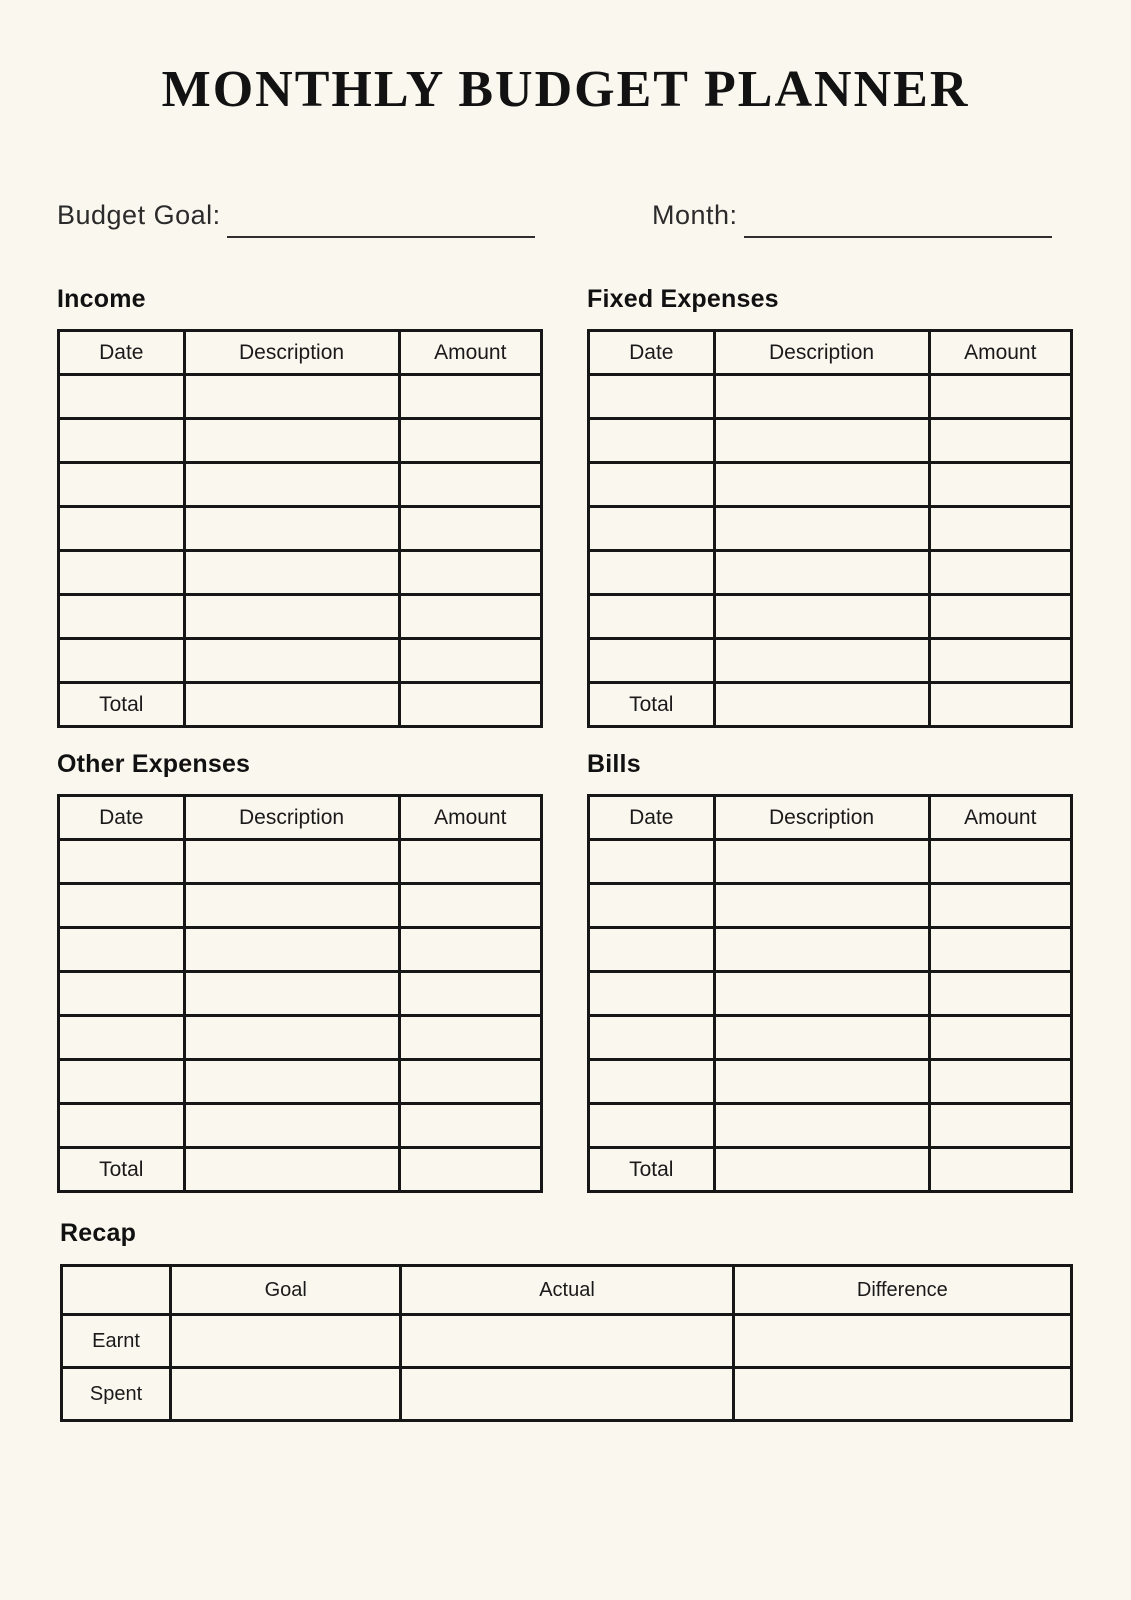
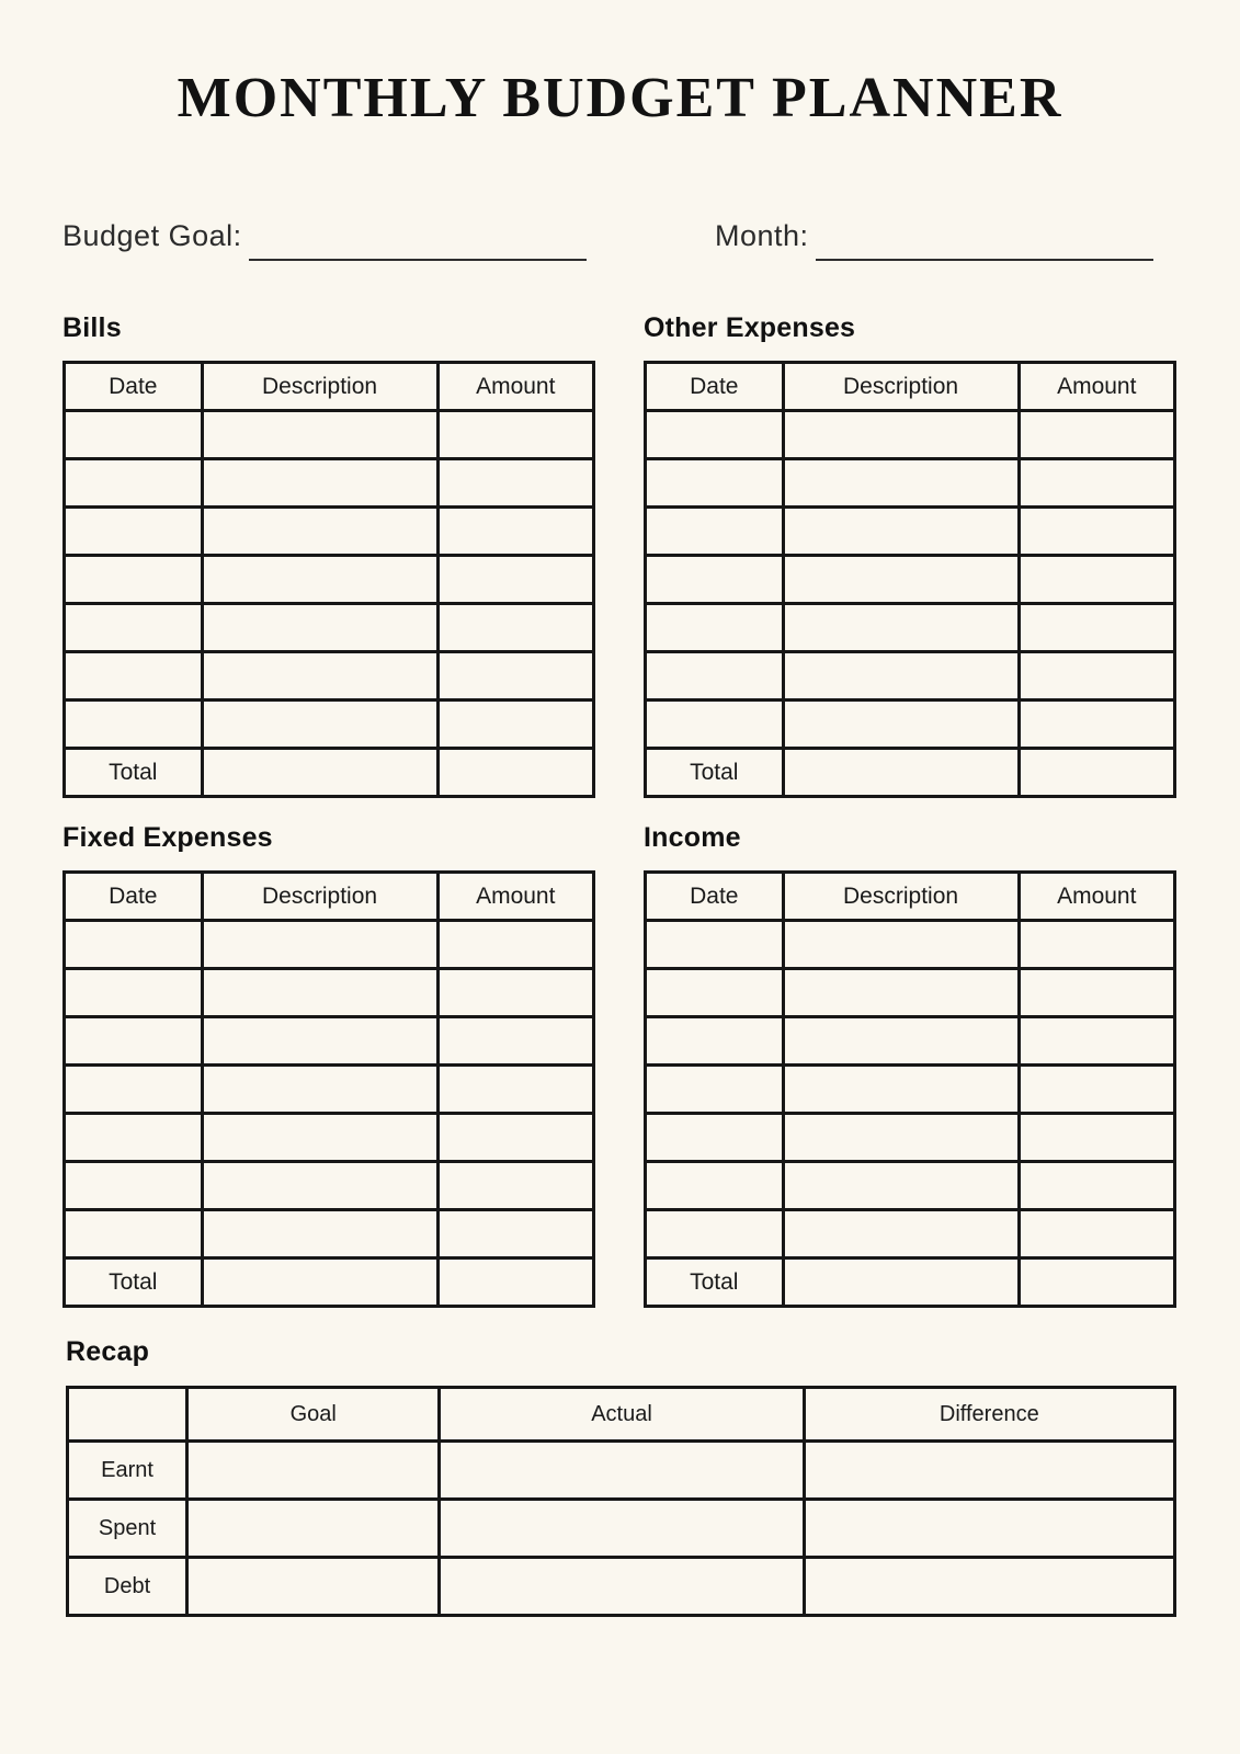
  MONTHLY BUDGET PLANNER
  Budget Goal:
  Month:
- Income
+ Bills
  Date	Description	Amount
  Total
- Fixed Expenses
+ Other Expenses
  Date	Description	Amount
  Total
- Other Expenses
+ Fixed Expenses
  Date	Description	Amount
  Total
- Bills
+ Income
  Date	Description	Amount
  Total
  Recap
  	Goal	Actual	Difference
  Earnt
  Spent
+ Debt
